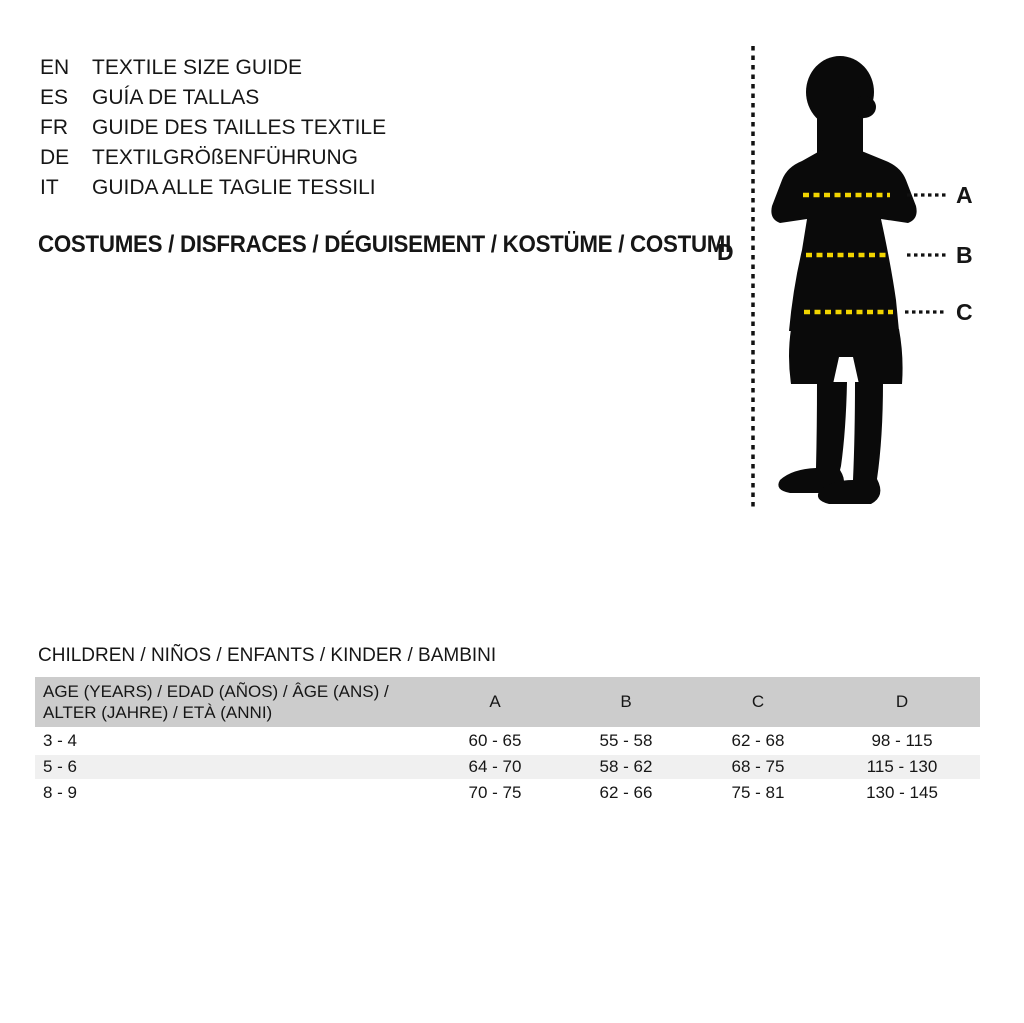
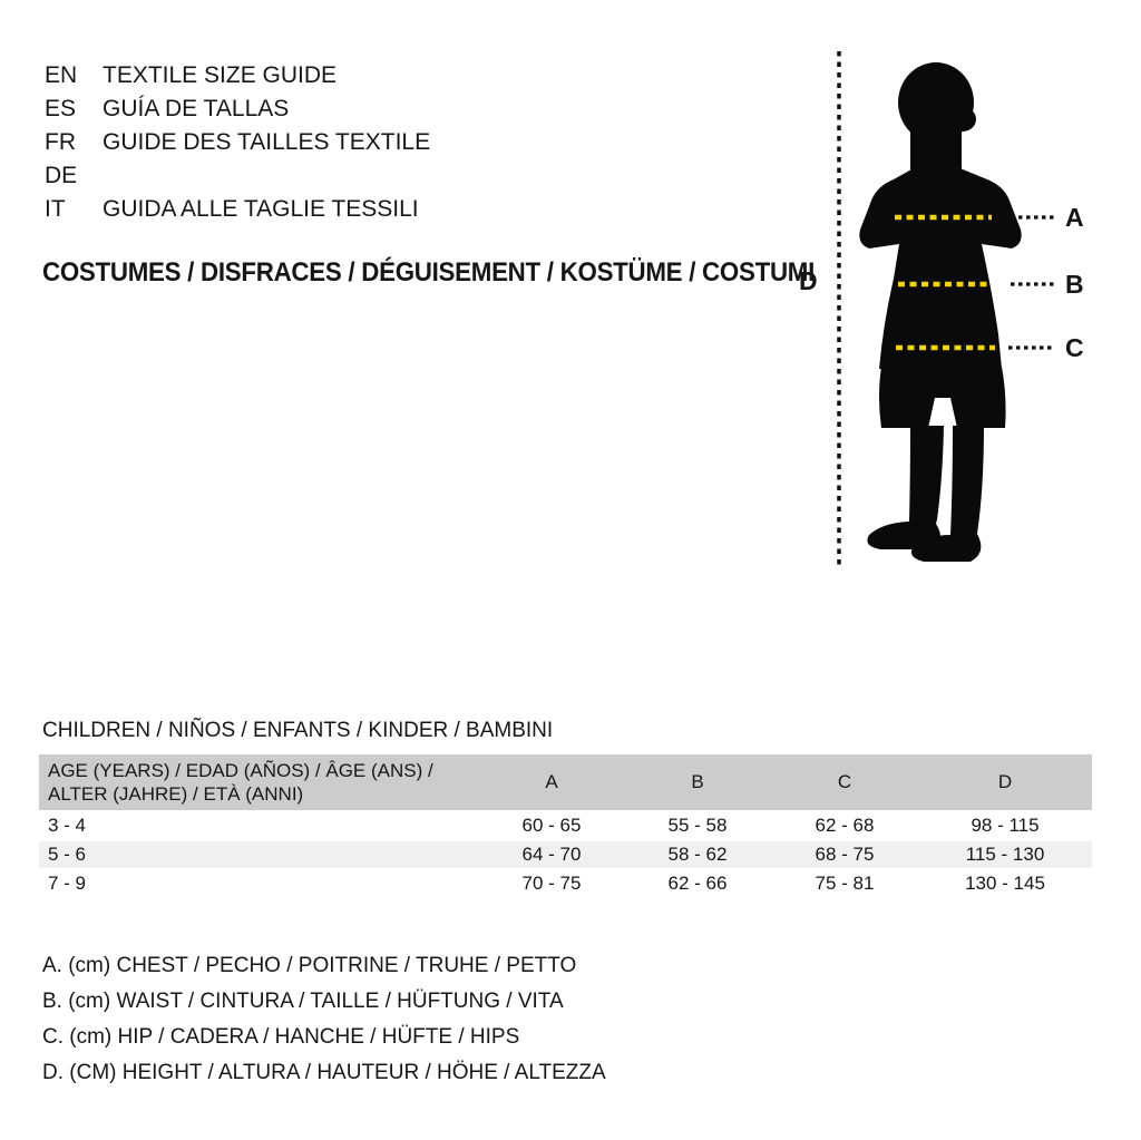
  EN
  TEXTILE SIZE GUIDE
  ES
  GUÍA DE TALLAS
  FR
  GUIDE DES TAILLES TEXTILE
  DE
- TEXTILGRÖßENFÜHRUNG
  IT
  GUIDA ALLE TAGLIE TESSILI
  COSTUMES / DISFRACES / DÉGUISEMENT / KOSTÜME / COSTUMI
  D
  A
  B
  C
  CHILDREN / NIÑOS / ENFANTS / KINDER / BAMBINI
  AGE (YEARS) / EDAD (AÑOS) / ÂGE (ANS) / ALTER (JAHRE) / ETÀ (ANNI)	A	B	C	D
  3 - 4	60 - 65	55 - 58	62 - 68	98 - 115
  5 - 6	64 - 70	58 - 62	68 - 75	115 - 130
- 8 - 9	70 - 75	62 - 66	75 - 81	130 - 145
+ 7 - 9	70 - 75	62 - 66	75 - 81	130 - 145
+ A. (cm) CHEST / PECHO / POITRINE / TRUHE / PETTO
+ B. (cm) WAIST / CINTURA / TAILLE / HÜFTUNG / VITA
+ C. (cm) HIP / CADERA / HANCHE / HÜFTE / HIPS
+ D. (CM) HEIGHT / ALTURA / HAUTEUR / HÖHE / ALTEZZA
